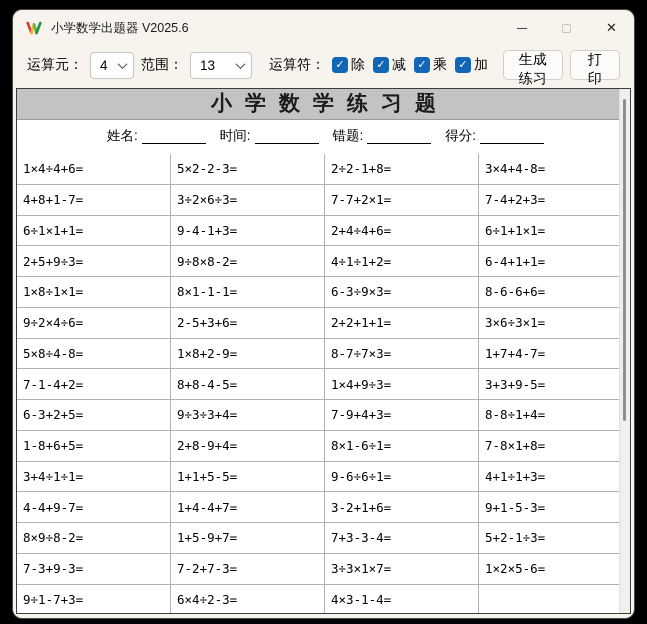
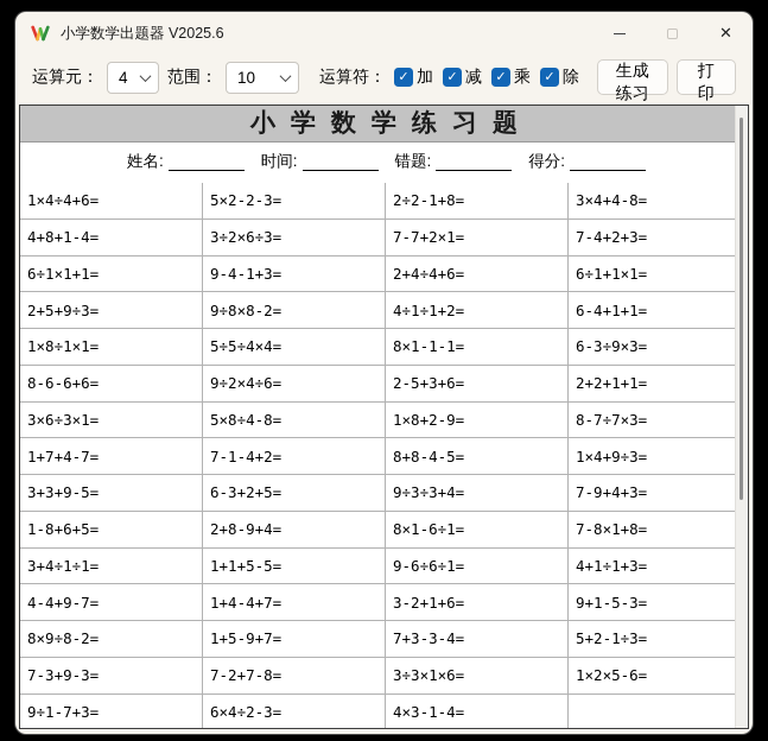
  小学数学出题器 V2025.6
  ✕
  运算元：
  4
  范围：
- 13
+ 10
  运算符：
  ✓
- 除
+ 加
  ✓
  减
  ✓
  乘
  ✓
- 加
+ 除
  生成练习
  打印
  小学数学练习题
  姓名:
  时间:
  错题:
  得分:
  1×4÷4+6=
  5×2-2-3=
  2÷2-1+8=
  3×4+4-8=
- 4+8+1-7=
+ 4+8+1-4=
  3÷2×6÷3=
  7-7+2×1=
  7-4+2+3=
  6÷1×1+1=
  9-4-1+3=
  2+4÷4+6=
  6÷1+1×1=
  2+5+9÷3=
  9÷8×8-2=
  4÷1÷1+2=
  6-4+1+1=
  1×8÷1×1=
+ 5÷5÷4×4=
  8×1-1-1=
  6-3÷9×3=
  8-6-6+6=
  9÷2×4÷6=
  2-5+3+6=
  2+2+1+1=
  3×6÷3×1=
  5×8÷4-8=
  1×8+2-9=
  8-7÷7×3=
  1+7+4-7=
  7-1-4+2=
  8+8-4-5=
  1×4+9÷3=
  3+3+9-5=
  6-3+2+5=
  9÷3÷3+4=
  7-9+4+3=
- 8-8÷1+4=
  1-8+6+5=
  2+8-9+4=
  8×1-6÷1=
  7-8×1+8=
  3+4÷1÷1=
  1+1+5-5=
  9-6÷6÷1=
  4+1÷1+3=
  4-4+9-7=
  1+4-4+7=
  3-2+1+6=
  9+1-5-3=
  8×9÷8-2=
  1+5-9+7=
  7+3-3-4=
  5+2-1÷3=
  7-3+9-3=
- 7-2+7-3=
+ 7-2+7-8=
- 3÷3×1×7=
+ 3÷3×1×6=
  1×2×5-6=
  9÷1-7+3=
  6×4÷2-3=
  4×3-1-4=
